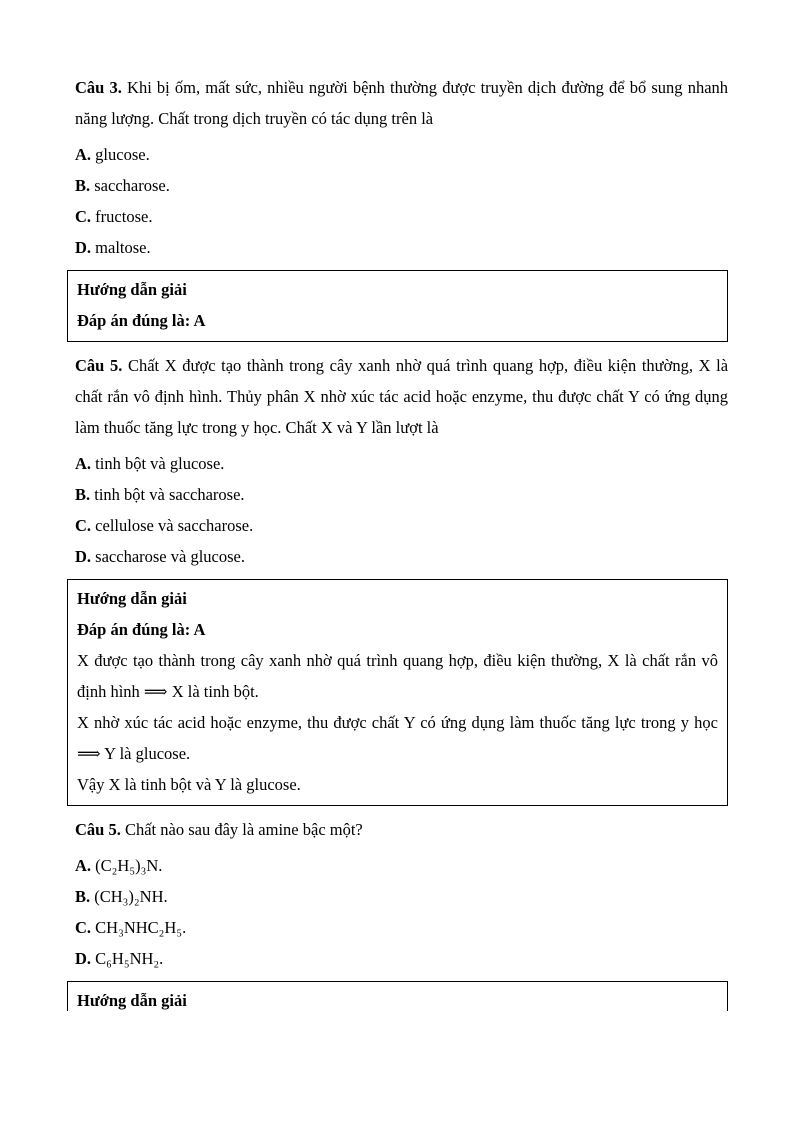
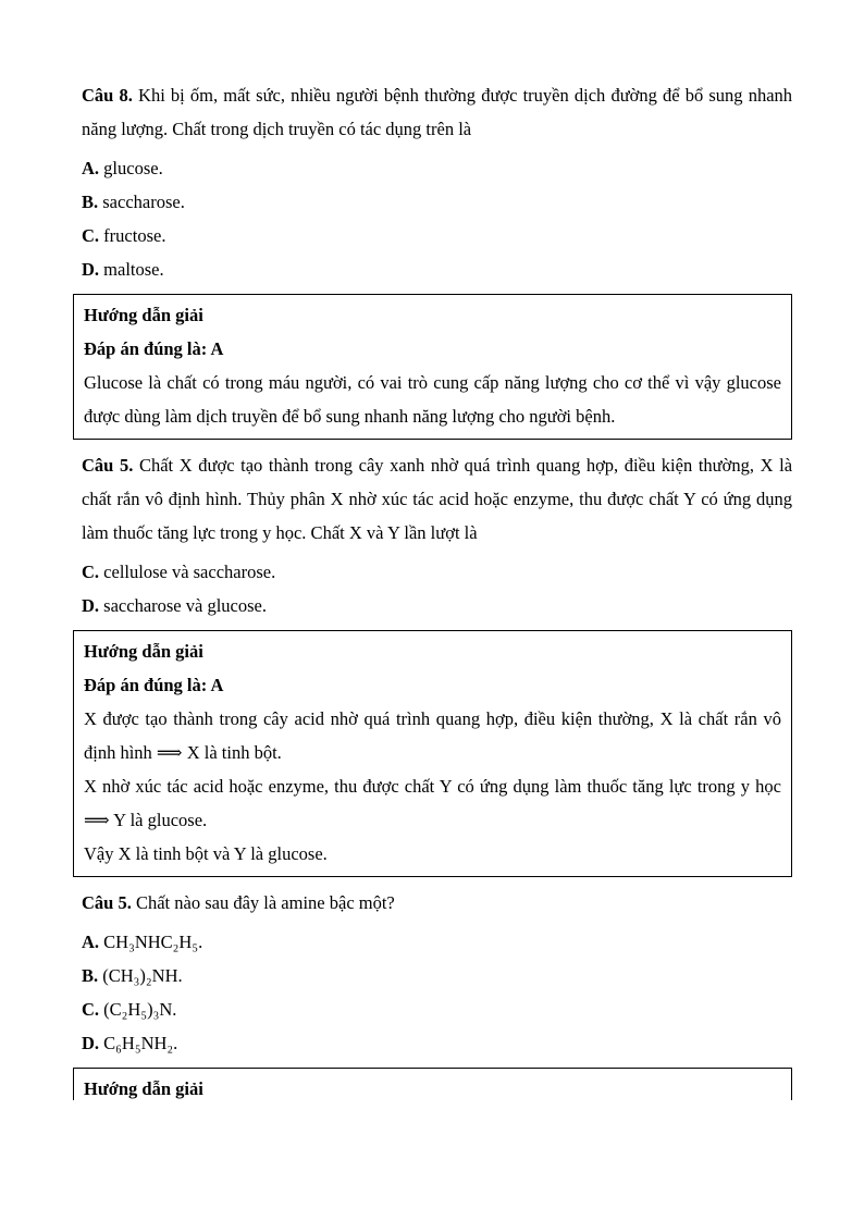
- Câu 3. Khi bị ốm, mất sức, nhiều người bệnh thường được truyền dịch đường để bổ sung nhanh năng lượng. Chất trong dịch truyền có tác dụng trên là
+ Câu 8. Khi bị ốm, mất sức, nhiều người bệnh thường được truyền dịch đường để bổ sung nhanh năng lượng. Chất trong dịch truyền có tác dụng trên là
  A. glucose.
  B. saccharose.
  C. fructose.
  D. maltose.
  Hướng dẫn giải
  Đáp án đúng là: A
+ Glucose là chất có trong máu người, có vai trò cung cấp năng lượng cho cơ thể vì vậy glucose được dùng làm dịch truyền để bổ sung nhanh năng lượng cho người bệnh.
  Câu 5. Chất X được tạo thành trong cây xanh nhờ quá trình quang hợp, điều kiện thường, X là chất rắn vô định hình. Thủy phân X nhờ xúc tác acid hoặc enzyme, thu được chất Y có ứng dụng làm thuốc tăng lực trong y học. Chất X và Y lần lượt là
- A. tinh bột và glucose.
- B. tinh bột và saccharose.
  C. cellulose và saccharose.
  D. saccharose và glucose.
  Hướng dẫn giải
  Đáp án đúng là: A
- X được tạo thành trong cây xanh nhờ quá trình quang hợp, điều kiện thường, X là chất rắn vô định hình ⟹ X là tinh bột.
+ X được tạo thành trong cây acid nhờ quá trình quang hợp, điều kiện thường, X là chất rắn vô định hình ⟹ X là tinh bột.
  X nhờ xúc tác acid hoặc enzyme, thu được chất Y có ứng dụng làm thuốc tăng lực trong y học ⟹ Y là glucose.
  Vậy X là tinh bột và Y là glucose.
  Câu 5. Chất nào sau đây là amine bậc một?
- A. (C₂H₅)₃N.
+ A. CH₃NHC₂H₅.
  B. (CH₃)₂NH.
- C. CH₃NHC₂H₅.
+ C. (C₂H₅)₃N.
  D. C₆H₅NH₂.
  Hướng dẫn giải
